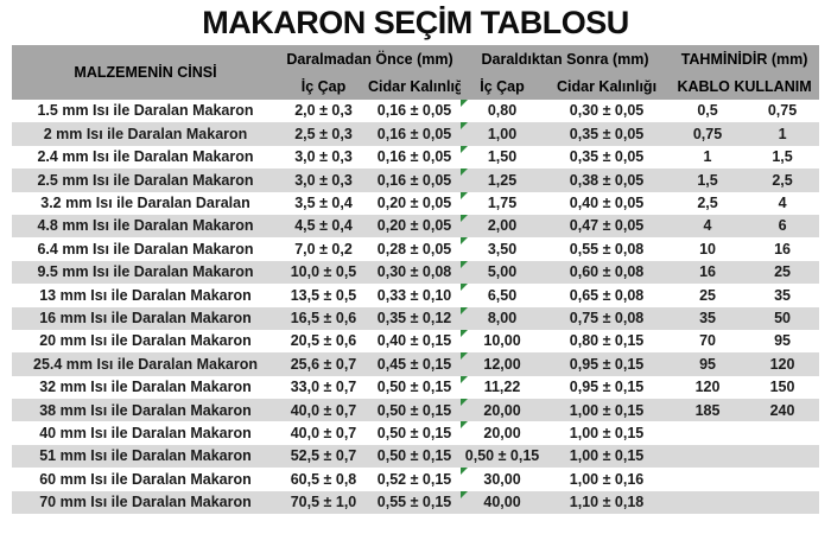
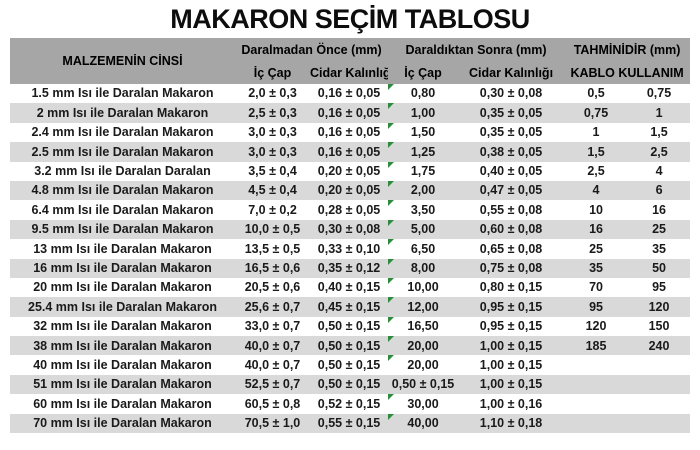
  MAKARON SEÇİM TABLOSU
  MALZEMENİN CİNSİ	Daralmadan Önce (mm)	Daraldıktan Sonra (mm)	TAHMİNİDİR (mm)
  İç Çap	Cidar Kalınlığ	İç Çap	Cidar Kalınlığı	KABLO KULLANIM
- 1.5 mm Isı ile Daralan Makaron	2,0 ± 0,3	0,16 ± 0,05	0,80	0,30 ± 0,05	0,5	0,75
+ 1.5 mm Isı ile Daralan Makaron	2,0 ± 0,3	0,16 ± 0,05	0,80	0,30 ± 0,08	0,5	0,75
  2 mm Isı ile Daralan Makaron	2,5 ± 0,3	0,16 ± 0,05	1,00	0,35 ± 0,05	0,75	1
  2.4 mm Isı ile Daralan Makaron	3,0 ± 0,3	0,16 ± 0,05	1,50	0,35 ± 0,05	1	1,5
  2.5 mm Isı ile Daralan Makaron	3,0 ± 0,3	0,16 ± 0,05	1,25	0,38 ± 0,05	1,5	2,5
  3.2 mm Isı ile Daralan Daralan	3,5 ± 0,4	0,20 ± 0,05	1,75	0,40 ± 0,05	2,5	4
  4.8 mm Isı ile Daralan Makaron	4,5 ± 0,4	0,20 ± 0,05	2,00	0,47 ± 0,05	4	6
  6.4 mm Isı ile Daralan Makaron	7,0 ± 0,2	0,28 ± 0,05	3,50	0,55 ± 0,08	10	16
  9.5 mm Isı ile Daralan Makaron	10,0 ± 0,5	0,30 ± 0,08	5,00	0,60 ± 0,08	16	25
  13 mm Isı ile Daralan Makaron	13,5 ± 0,5	0,33 ± 0,10	6,50	0,65 ± 0,08	25	35
  16 mm Isı ile Daralan Makaron	16,5 ± 0,6	0,35 ± 0,12	8,00	0,75 ± 0,08	35	50
  20 mm Isı ile Daralan Makaron	20,5 ± 0,6	0,40 ± 0,15	10,00	0,80 ± 0,15	70	95
  25.4 mm Isı ile Daralan Makaron	25,6 ± 0,7	0,45 ± 0,15	12,00	0,95 ± 0,15	95	120
- 32 mm Isı ile Daralan Makaron	33,0 ± 0,7	0,50 ± 0,15	11,22	0,95 ± 0,15	120	150
+ 32 mm Isı ile Daralan Makaron	33,0 ± 0,7	0,50 ± 0,15	16,50	0,95 ± 0,15	120	150
  38 mm Isı ile Daralan Makaron	40,0 ± 0,7	0,50 ± 0,15	20,00	1,00 ± 0,15	185	240
  40 mm Isı ile Daralan Makaron	40,0 ± 0,7	0,50 ± 0,15	20,00	1,00 ± 0,15
  51 mm Isı ile Daralan Makaron	52,5 ± 0,7	0,50 ± 0,15	0,50 ± 0,15	1,00 ± 0,15
  60 mm Isı ile Daralan Makaron	60,5 ± 0,8	0,52 ± 0,15	30,00	1,00 ± 0,16
  70 mm Isı ile Daralan Makaron	70,5 ± 1,0	0,55 ± 0,15	40,00	1,10 ± 0,18
